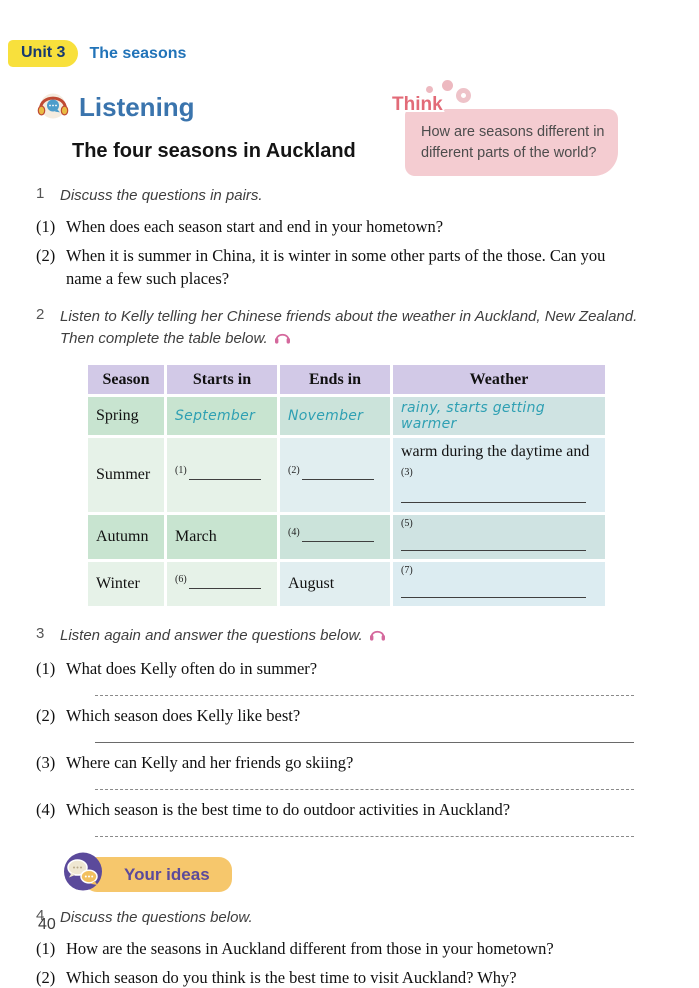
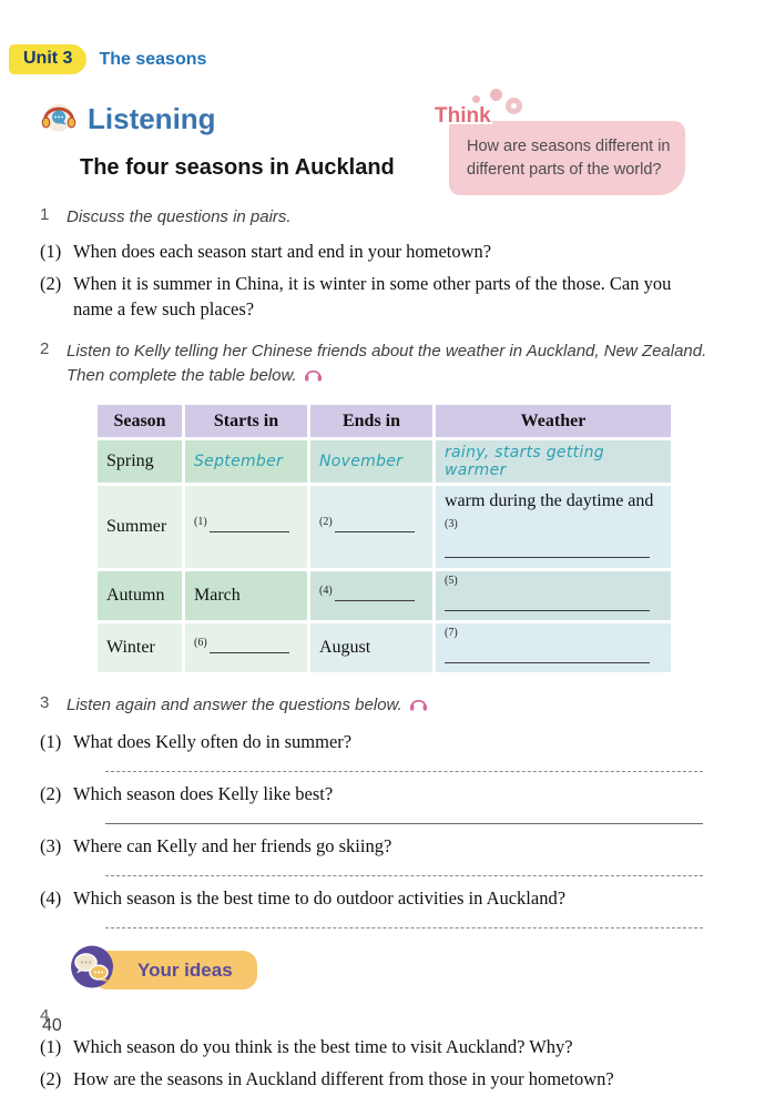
  Unit 3
  The seasons
  Think
  How are seasons different in different parts of the world?
  Listening
  The four seasons in Auckland
  1
  Discuss the questions in pairs.
  (1)
  When does each season start and end in your hometown?
  (2)
  When it is summer in China, it is winter in some other parts of the those. Can you name a few such places?
  2
  Listen to Kelly telling her Chinese friends about the weather in Auckland, New Zealand. Then complete the table below.
  Season	Starts in	Ends in	Weather
  Spring	September	November	rainy, starts getting warmer
  Summer	(1)	(2)	warm during the daytime and (3)
  Autumn	March	(4)	(5)
  Winter	(6)	August	(7)
  3
  Listen again and answer the questions below.
  (1)
  What does Kelly often do in summer?
  (2)
  Which season does Kelly like best?
  (3)
  Where can Kelly and her friends go skiing?
  (4)
  Which season is the best time to do outdoor activities in Auckland?
  Your ideas
  4
- Discuss the questions below.
  (1)
- How are the seasons in Auckland different from those in your hometown?
+ Which season do you think is the best time to visit Auckland? Why?
  (2)
- Which season do you think is the best time to visit Auckland? Why?
+ How are the seasons in Auckland different from those in your hometown?
  40
